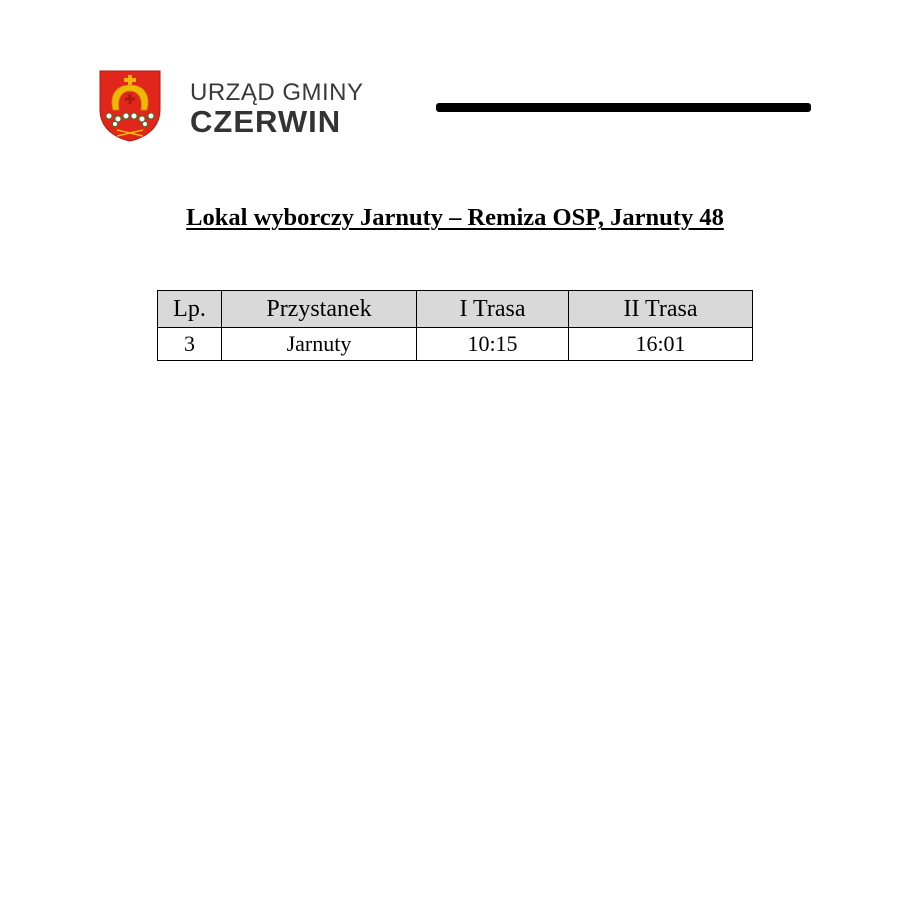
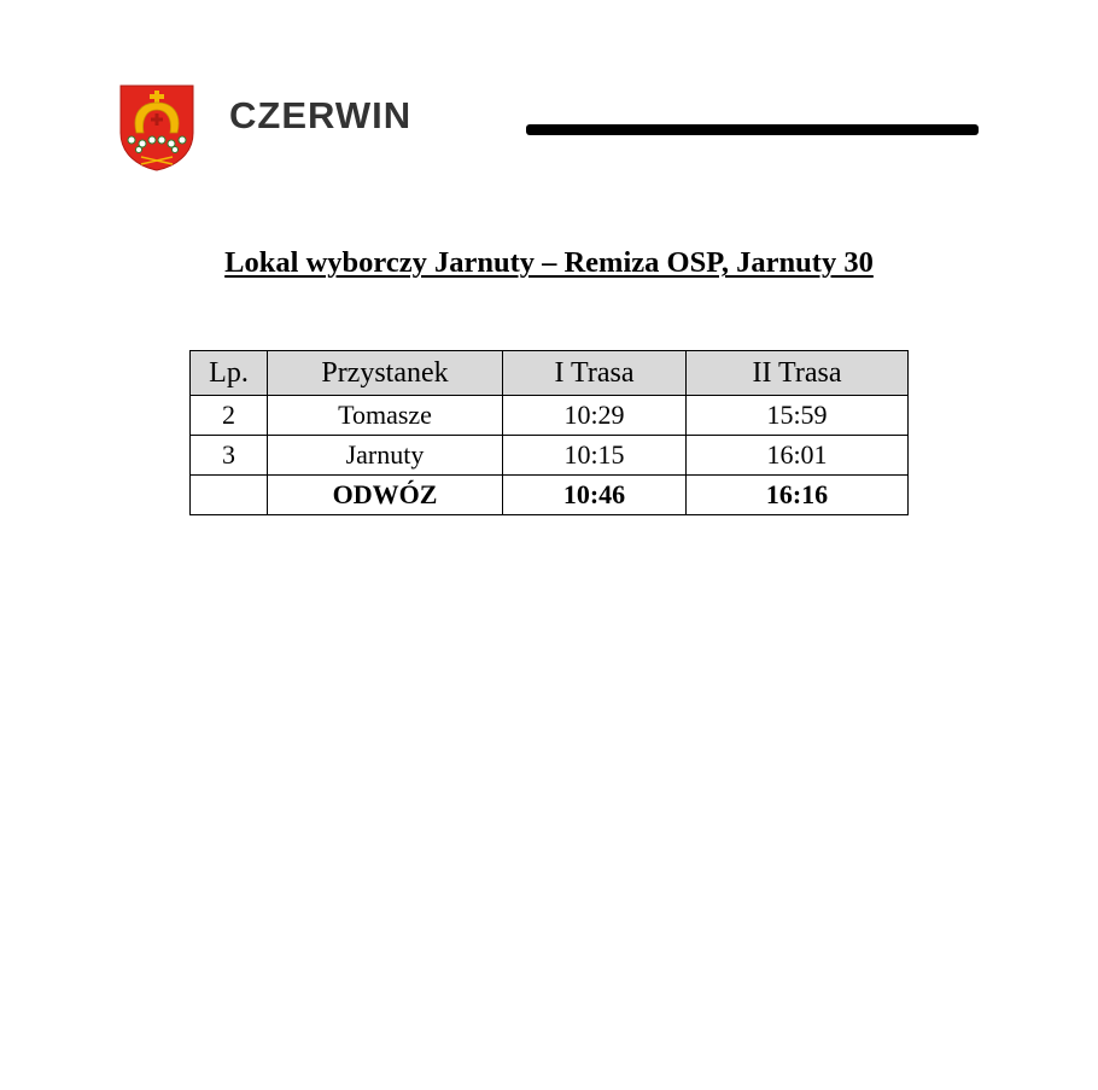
- URZĄD GMINY
  CZERWIN
- Lokal wyborczy Jarnuty – Remiza OSP, Jarnuty 48
+ Lokal wyborczy Jarnuty – Remiza OSP, Jarnuty 30
  Lp.	Przystanek	I Trasa	II Trasa
+ 2	Tomasze	10:29	15:59
  3	Jarnuty	10:15	16:01
+ 	ODWÓZ	10:46	16:16
